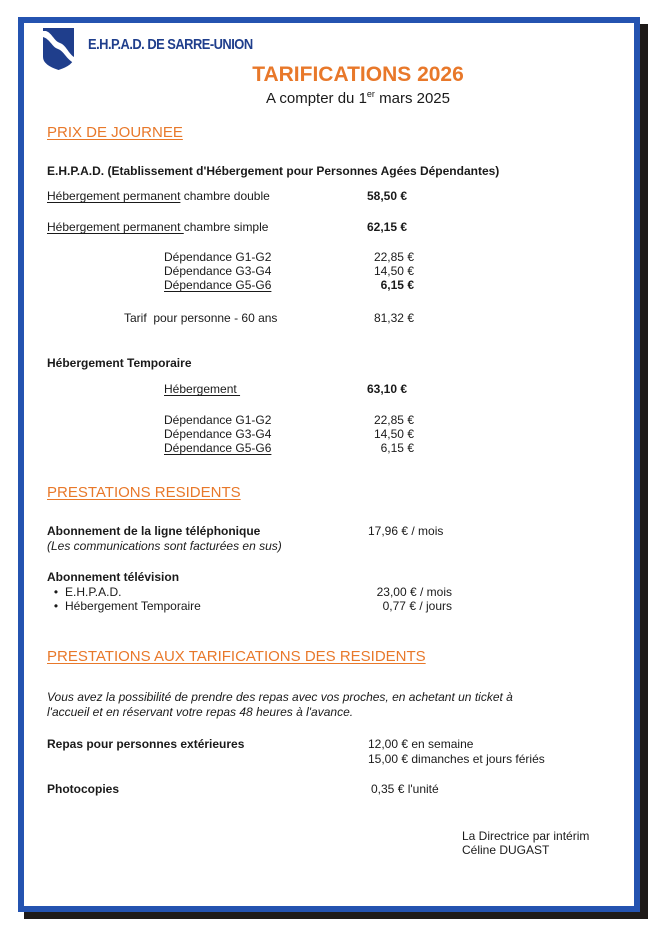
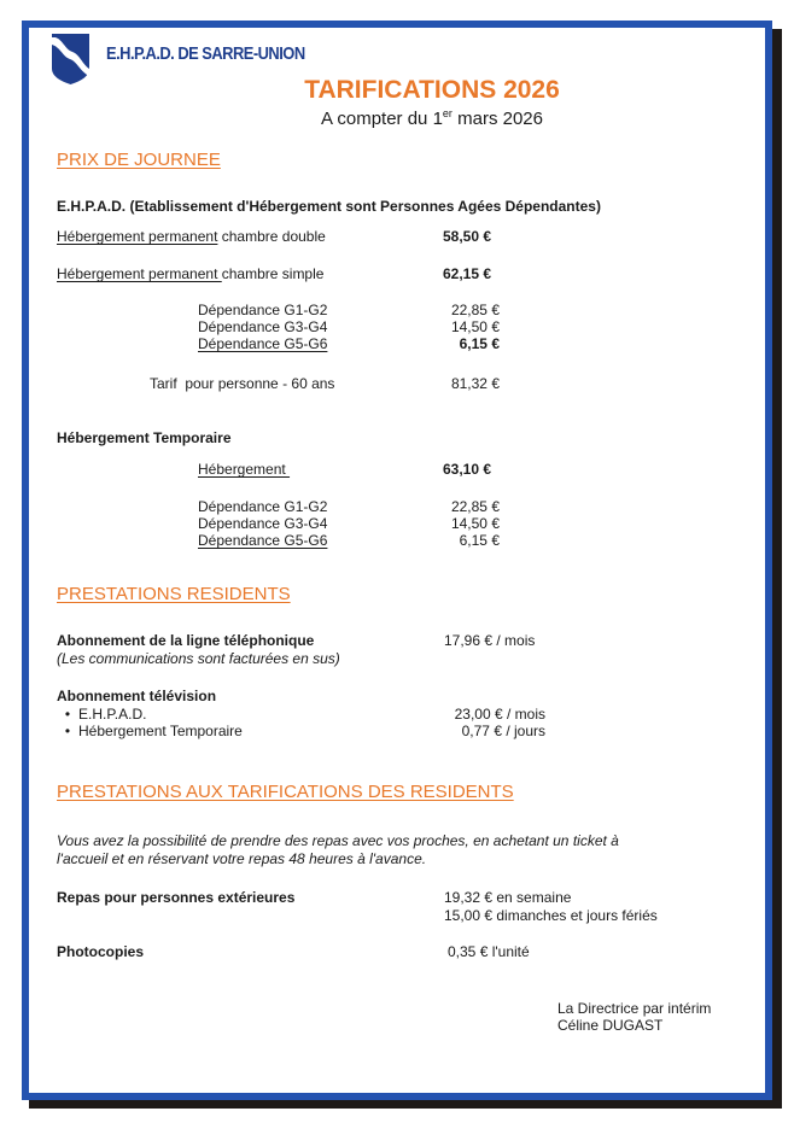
  E.H.P.A.D. DE SARRE-UNION
  TARIFICATIONS 2026
- A compter du 1er mars 2025
+ A compter du 1er mars 2026
  PRIX DE JOURNEE
- E.H.P.A.D. (Etablissement d'Hébergement pour Personnes Agées Dépendantes)
+ E.H.P.A.D. (Etablissement d'Hébergement sont Personnes Agées Dépendantes)
  Hébergement permanent chambre double
  58,50 €
  Hébergement permanent chambre simple
  62,15 €
  Dépendance G1-G2
  22,85 €
  Dépendance G3-G4
  14,50 €
  Dépendance G5-G6
  6,15 €
  Tarif pour personne - 60 ans
  81,32 €
  Hébergement Temporaire
  Hébergement
  63,10 €
  Dépendance G1-G2
  22,85 €
  Dépendance G3-G4
  14,50 €
  Dépendance G5-G6
  6,15 €
  PRESTATIONS RESIDENTS
  Abonnement de la ligne téléphonique
  (Les communications sont facturées en sus)
  17,96 € / mois
  Abonnement télévision
  • E.H.P.A.D.
  23,00 € / mois
  • Hébergement Temporaire
  0,77 € / jours
  PRESTATIONS AUX TARIFICATIONS DES RESIDENTS
  Vous avez la possibilité de prendre des repas avec vos proches, en achetant un ticket à
  l'accueil et en réservant votre repas 48 heures à l'avance.
  Repas pour personnes extérieures
- 12,00 € en semaine
+ 19,32 € en semaine
  15,00 € dimanches et jours fériés
  Photocopies
  0,35 € l'unité
  La Directrice par intérim
  Céline DUGAST
